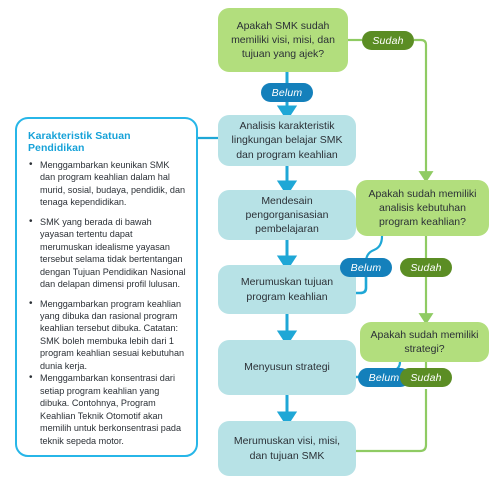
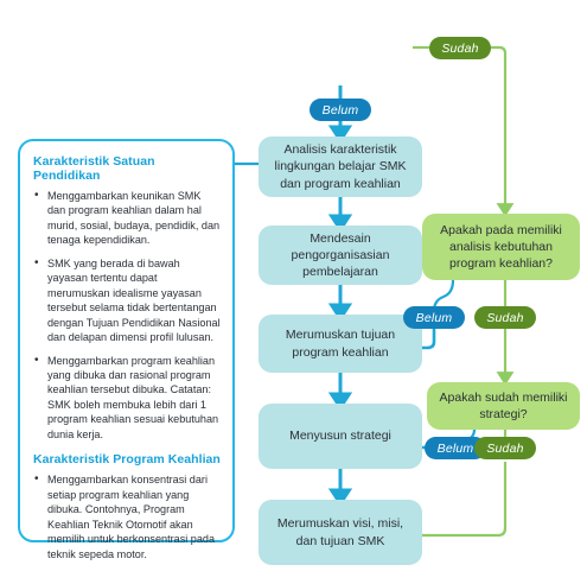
- Apakah SMK sudah memiliki visi, misi, dan tujuan yang ajek?
- Apakah sudah memiliki analisis kebutuhan program keahlian?
+ Apakah pada memiliki analisis kebutuhan program keahlian?
  Apakah sudah memiliki strategi?
  Analisis karakteristik lingkungan belajar SMK dan program keahlian
  Mendesain pengorganisasian pembelajaran
  Merumuskan tujuan program keahlian
  Menyusun strategi
  Merumuskan visi, misi, dan tujuan SMK
  Belum
  Sudah
  Belum
  Sudah
  Belum
  Sudah
  Karakteristik Satuan Pendidikan
  Menggambarkan keunikan SMK dan program keahlian dalam hal murid, sosial, budaya, pendidik, dan tenaga kependidikan.
  SMK yang berada di bawah yayasan tertentu dapat merumuskan idealisme yayasan tersebut selama tidak bertentangan dengan Tujuan Pendidikan Nasional dan delapan dimensi profil lulusan.
  Menggambarkan program keahlian yang dibuka dan rasional program keahlian tersebut dibuka. Catatan: SMK boleh membuka lebih dari 1 program keahlian sesuai kebutuhan dunia kerja.
+ Karakteristik Program Keahlian
  Menggambarkan konsentrasi dari setiap program keahlian yang dibuka. Contohnya, Program Keahlian Teknik Otomotif akan memilih untuk berkonsentrasi pada teknik sepeda motor.
